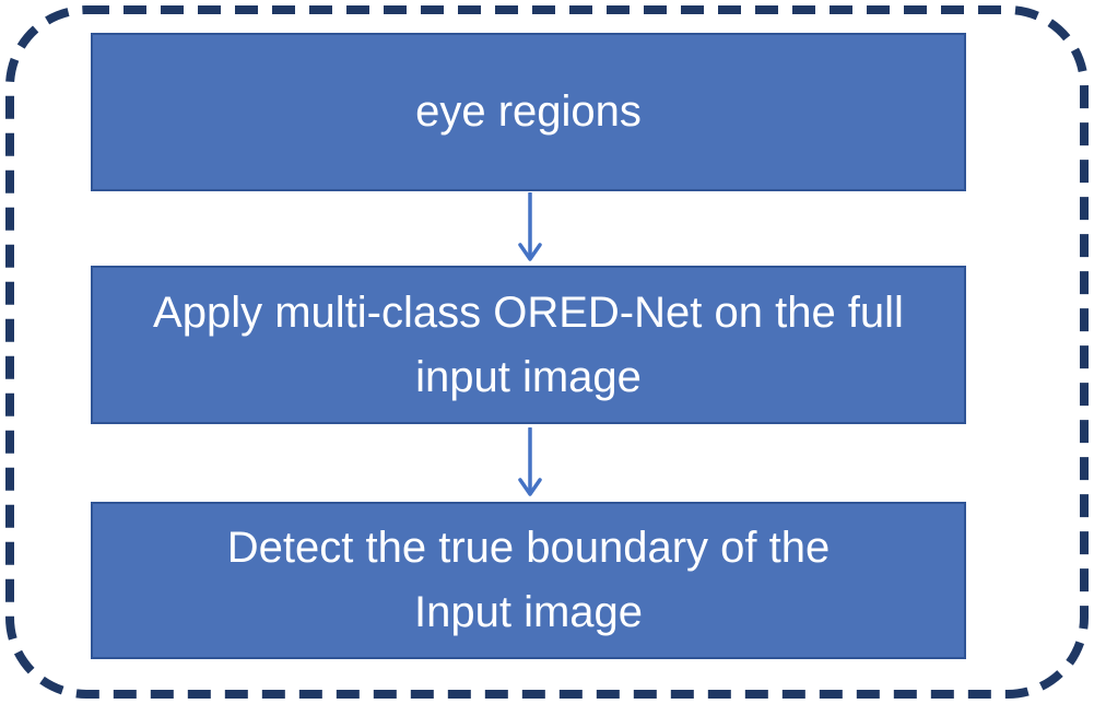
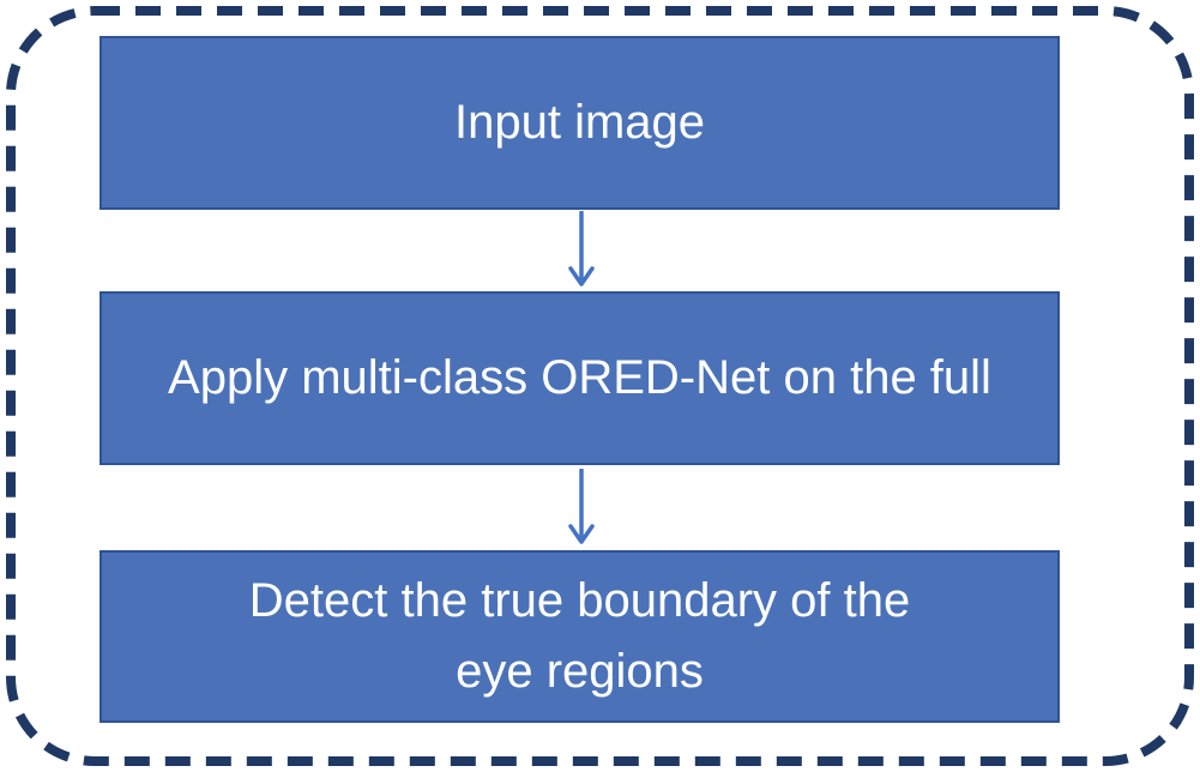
- eye regions
+ Input image
  Apply multi-class ORED-Net on the full
- input image
  Detect the true boundary of the
- Input image
+ eye regions
